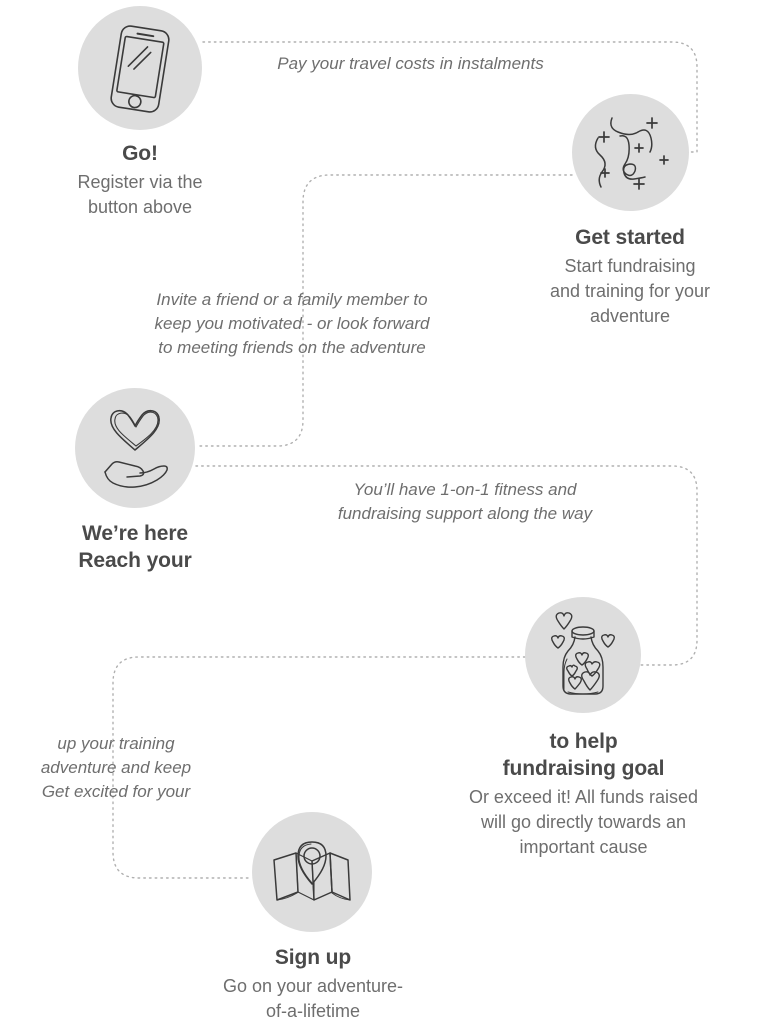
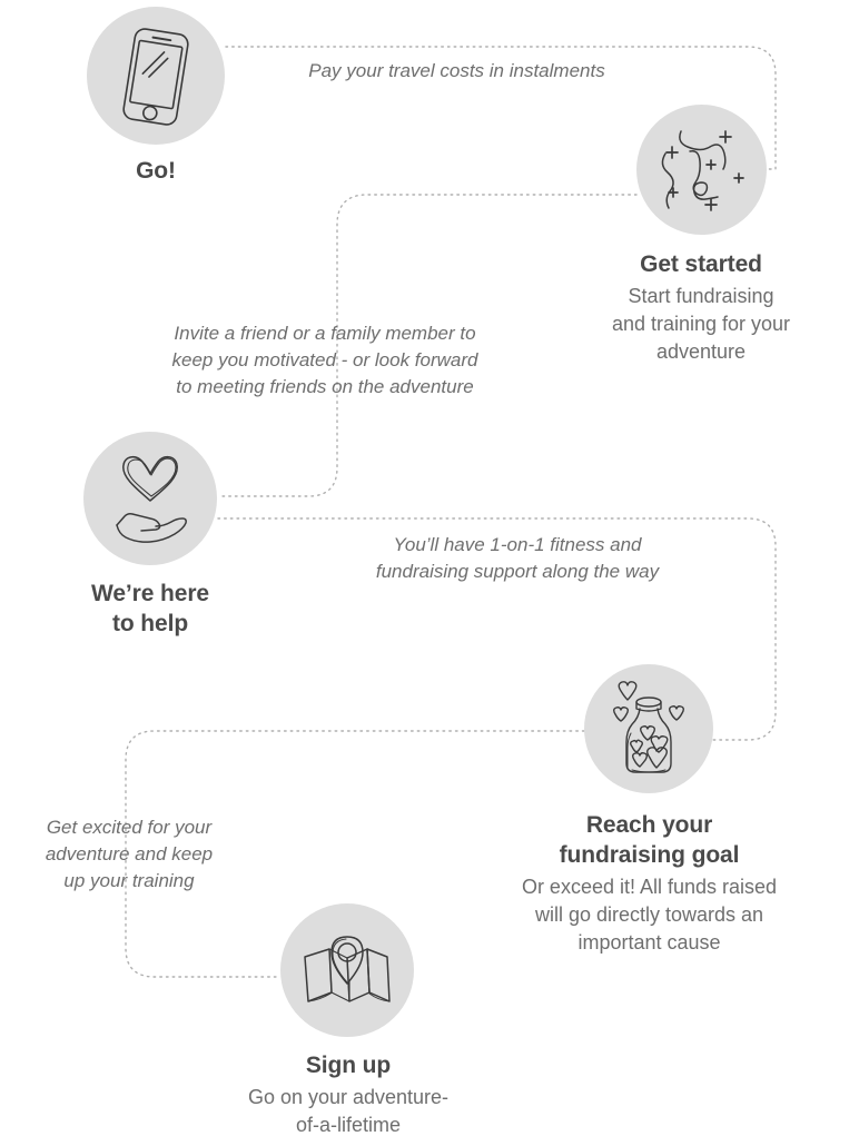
  Go!
- Register via the
- button above
  Pay your travel costs in instalments
  Get started
  Start fundraising
  and training for your
  adventure
  Invite a friend or a family member to
  keep you motivated - or look forward
  to meeting friends on the adventure
  We’re here
- Reach your
+ to help
  You’ll have 1-on-1 fitness and
  fundraising support along the way
- to help
+ Reach your
  fundraising goal
  Or exceed it! All funds raised
  will go directly towards an
  important cause
- up your training
+ Get excited for your
  adventure and keep
- Get excited for your
+ up your training
  Sign up
  Go on your adventure-
  of-a-lifetime
